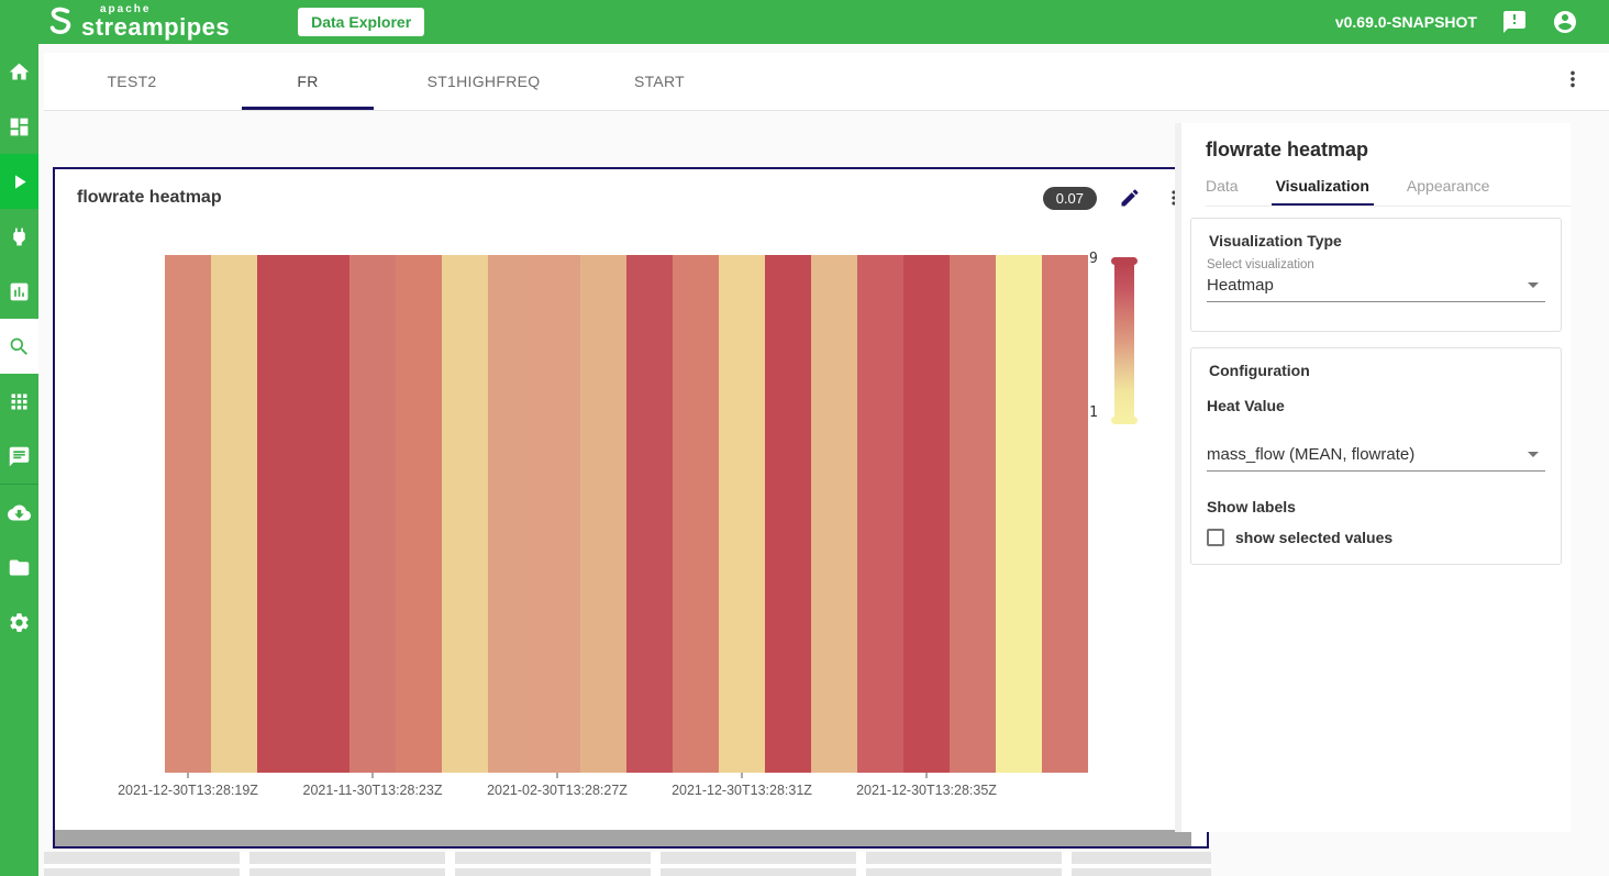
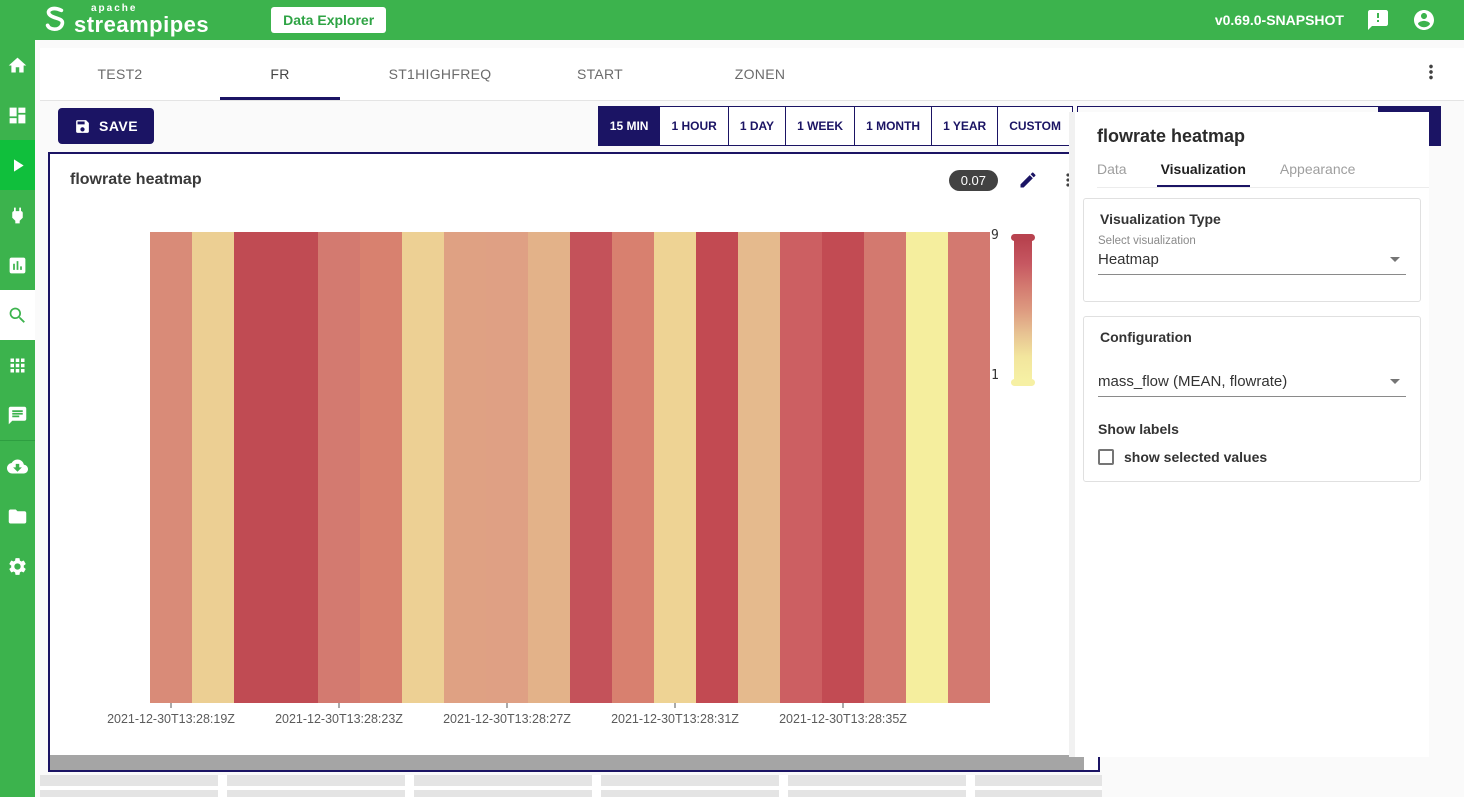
  apache
  streampipes
  Data Explorer
  v0.69.0-SNAPSHOT
  TEST2
  FR
  ST1HIGHFREQ
  START
+ ZONEN
+ SAVE
+ 15 MIN
+ 1 HOUR
+ 1 DAY
+ 1 WEEK
+ 1 MONTH
+ 1 YEAR
+ CUSTOM
  flowrate heatmap
  0.07
  2021-12-30T13:28:19Z
- 2021-11-30T13:28:23Z
+ 2021-12-30T13:28:23Z
- 2021-02-30T13:28:27Z
+ 2021-12-30T13:28:27Z
  2021-12-30T13:28:31Z
  2021-12-30T13:28:35Z
  9
  1
  flowrate heatmap
  Data
  Visualization
  Appearance
  Visualization Type
  Select visualization
  Heatmap
  Configuration
- Heat Value
  mass_flow (MEAN, flowrate)
  Show labels
  show selected values
